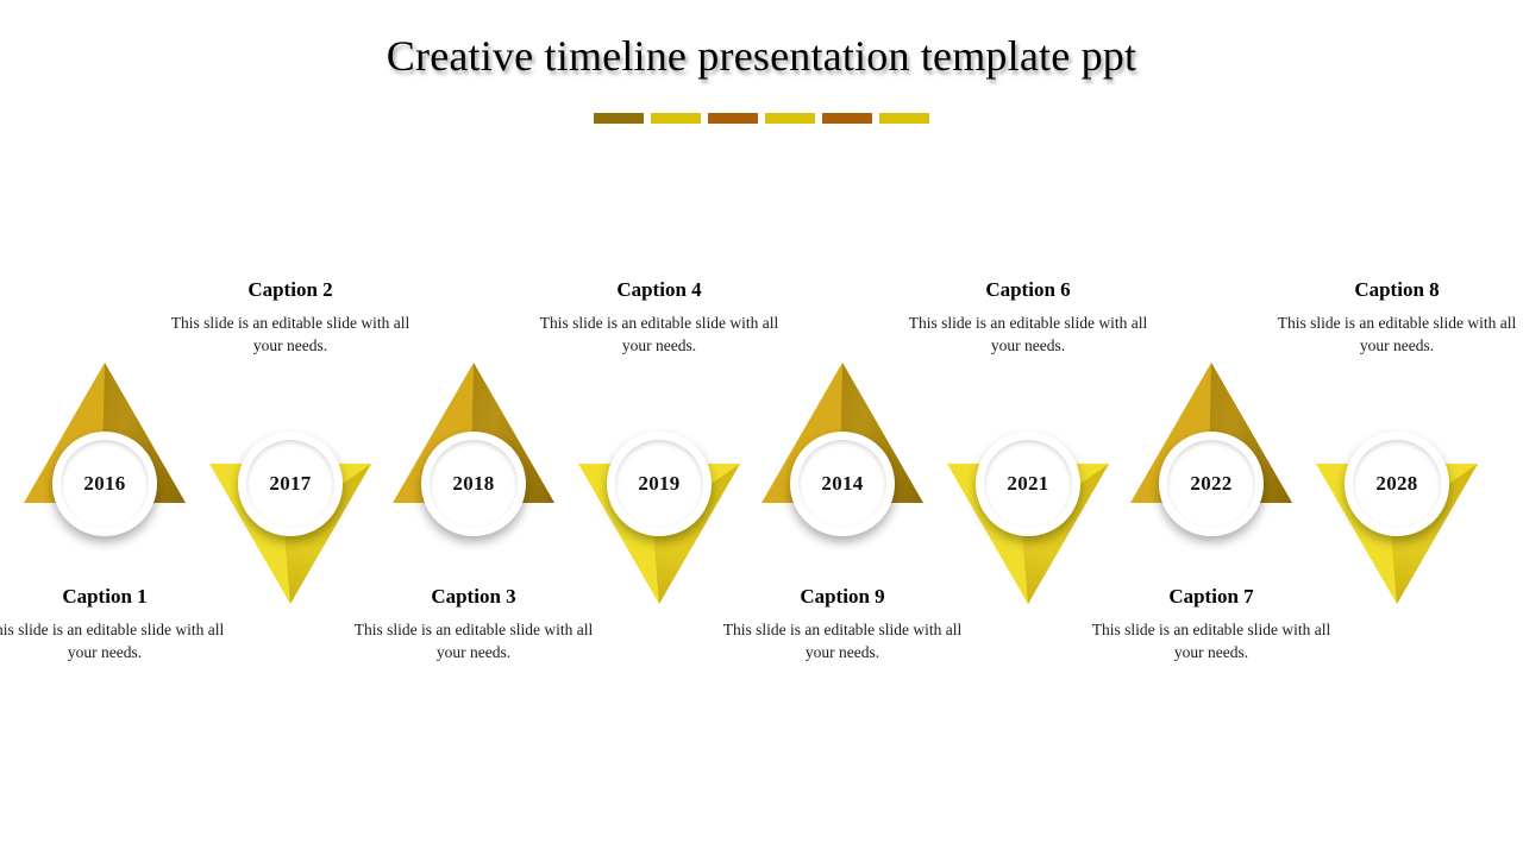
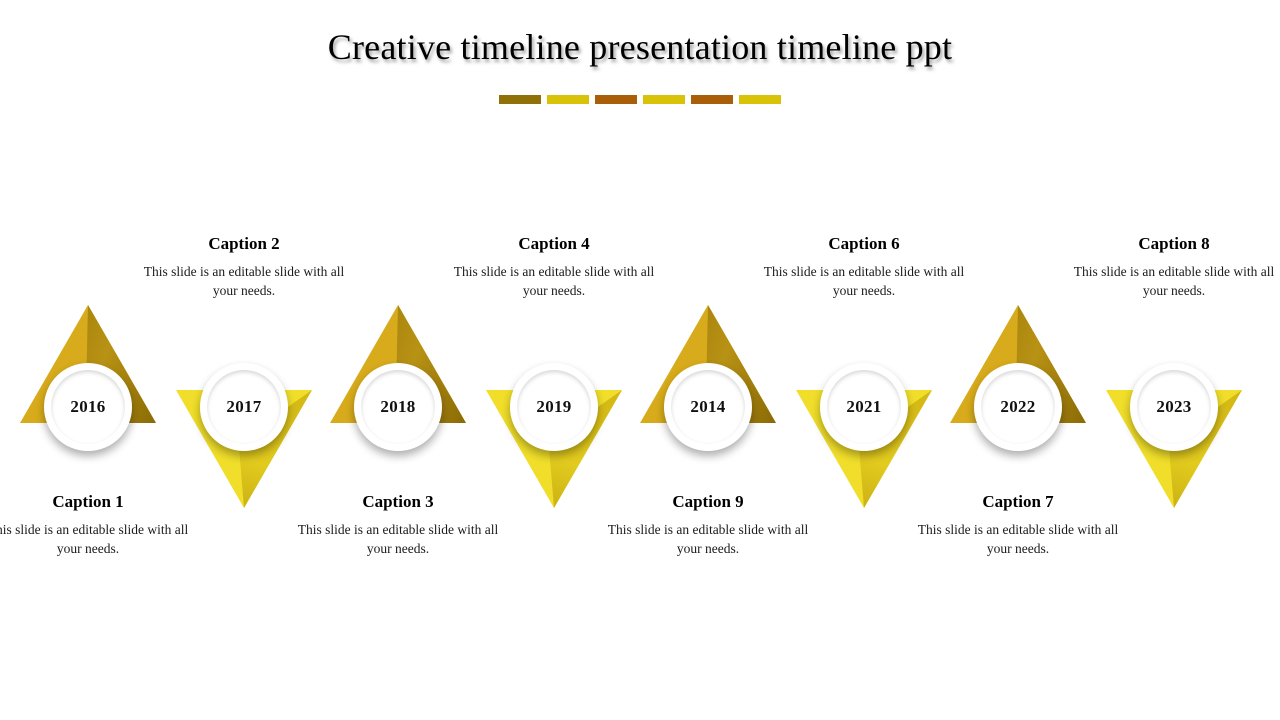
- Creative timeline presentation template ppt
+ Creative timeline presentation timeline ppt
  2016
  Caption 1
  is slide is an editable slide with all your needs.
  2017
  Caption 2
  This slide is an editable slide with all your needs.
  2018
  Caption 3
  This slide is an editable slide with all your needs.
  2019
  Caption 4
  This slide is an editable slide with all your needs.
  2014
  Caption 9
  This slide is an editable slide with all your needs.
  2021
  Caption 6
  This slide is an editable slide with all your needs.
  2022
  Caption 7
  This slide is an editable slide with all your needs.
- 2028
+ 2023
  Caption 8
  This slide is an editable slide with all your needs.
